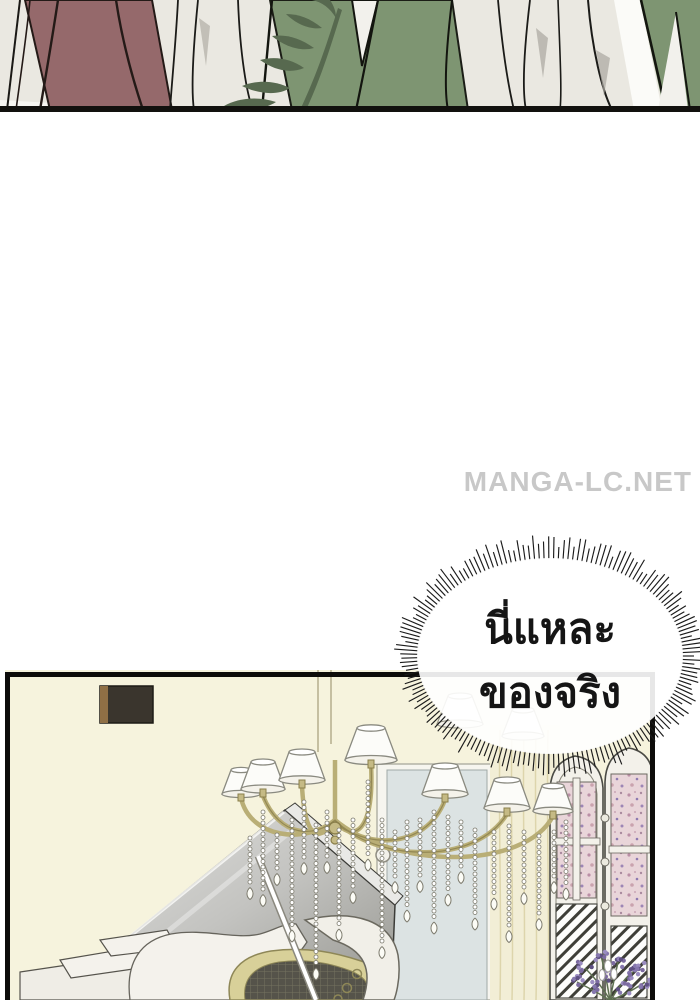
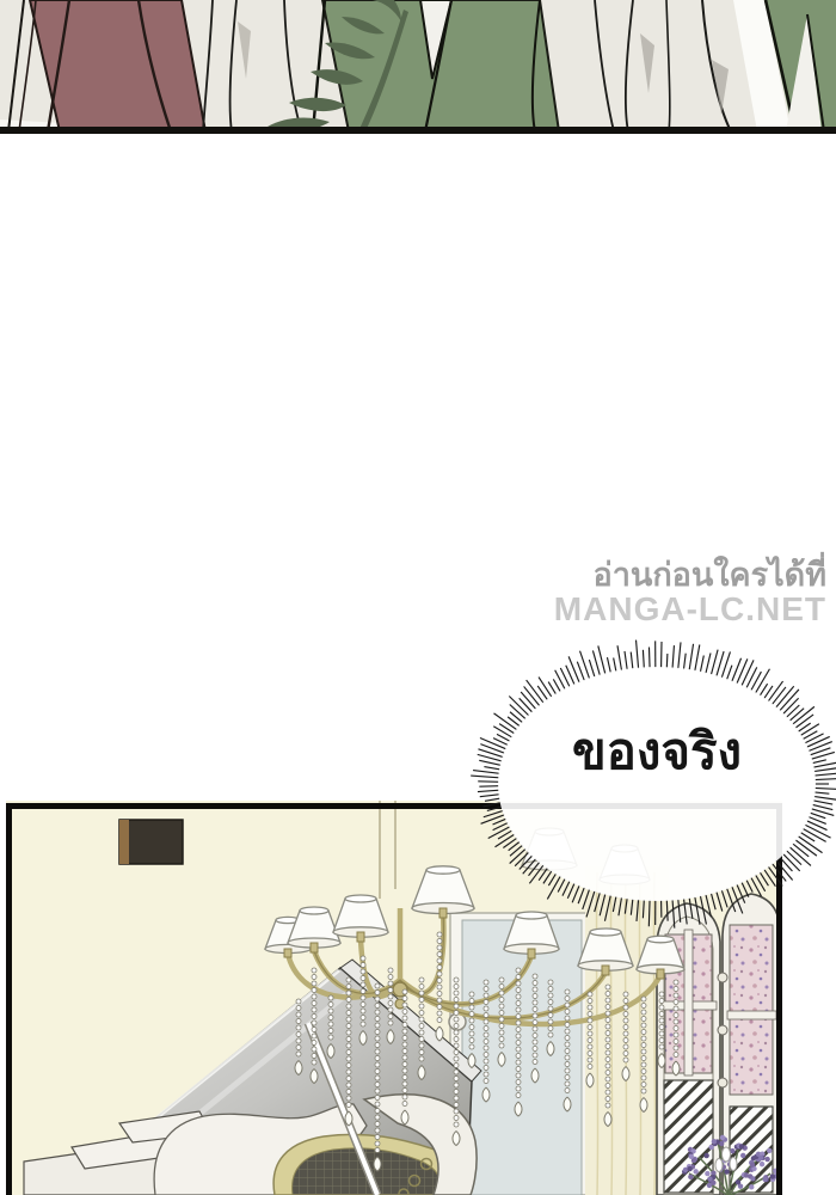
+ อ่านก่อนใครได้ที่
  MANGA-LC.NET
- นี่แหละ
  ของจริง
